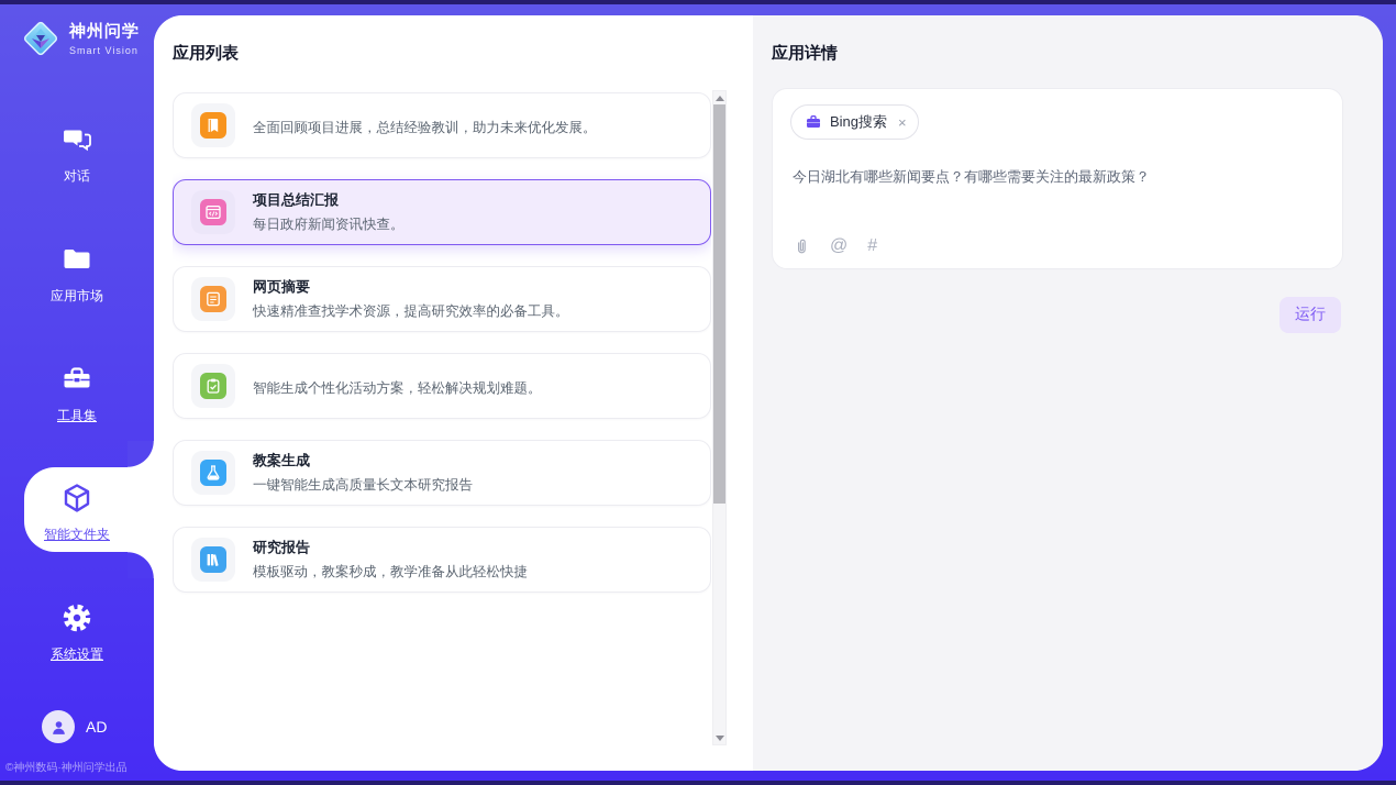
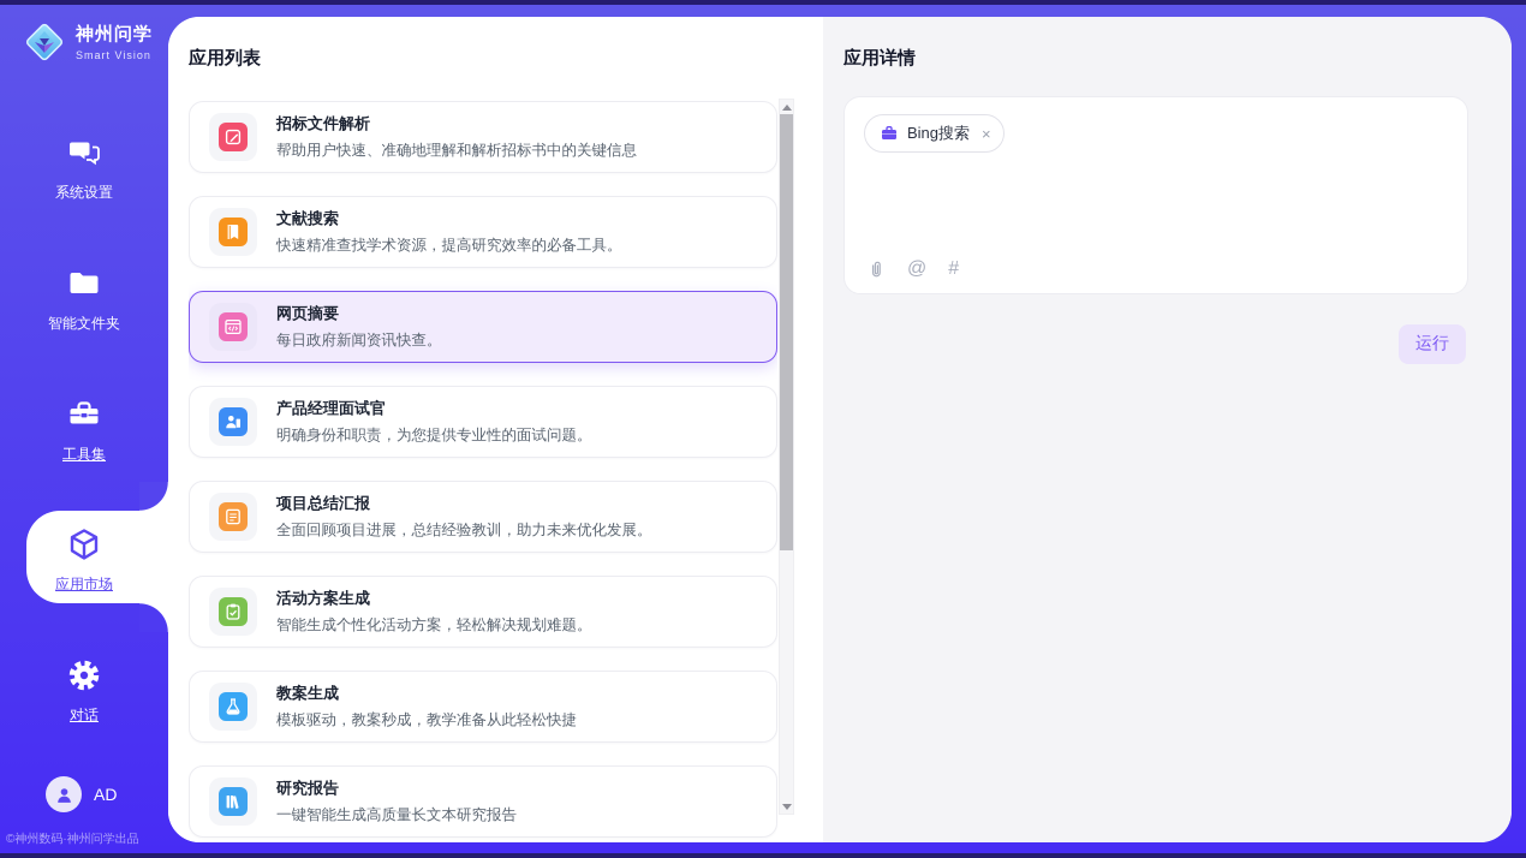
  神州问学
  Smart Vision
- 对话
+ 系统设置
- 应用市场
+ 智能文件夹
  工具集
- 智能文件夹
+ 应用市场
- 系统设置
+ 对话
  AD
  ©神州数码·神州问学出品
  应用列表
+ 招标文件解析
+ 帮助用户快速、准确地理解和解析招标书中的关键信息
+ 文献搜索
- 全面回顾项目进展，总结经验教训，助力未来优化发展。
+ 快速精准查找学术资源，提高研究效率的必备工具。
- 项目总结汇报
+ 网页摘要
  每日政府新闻资讯快查。
+ 产品经理面试官
+ 明确身份和职责，为您提供专业性的面试问题。
- 网页摘要
+ 项目总结汇报
- 快速精准查找学术资源，提高研究效率的必备工具。
+ 全面回顾项目进展，总结经验教训，助力未来优化发展。
+ 活动方案生成
  智能生成个性化活动方案，轻松解决规划难题。
  教案生成
- 一键智能生成高质量长文本研究报告
+ 模板驱动，教案秒成，教学准备从此轻松快捷
  研究报告
- 模板驱动，教案秒成，教学准备从此轻松快捷
+ 一键智能生成高质量长文本研究报告
  应用详情
  Bing搜索
  ×
- 今日湖北有哪些新闻要点？有哪些需要关注的最新政策？
  @
  #
  运行
